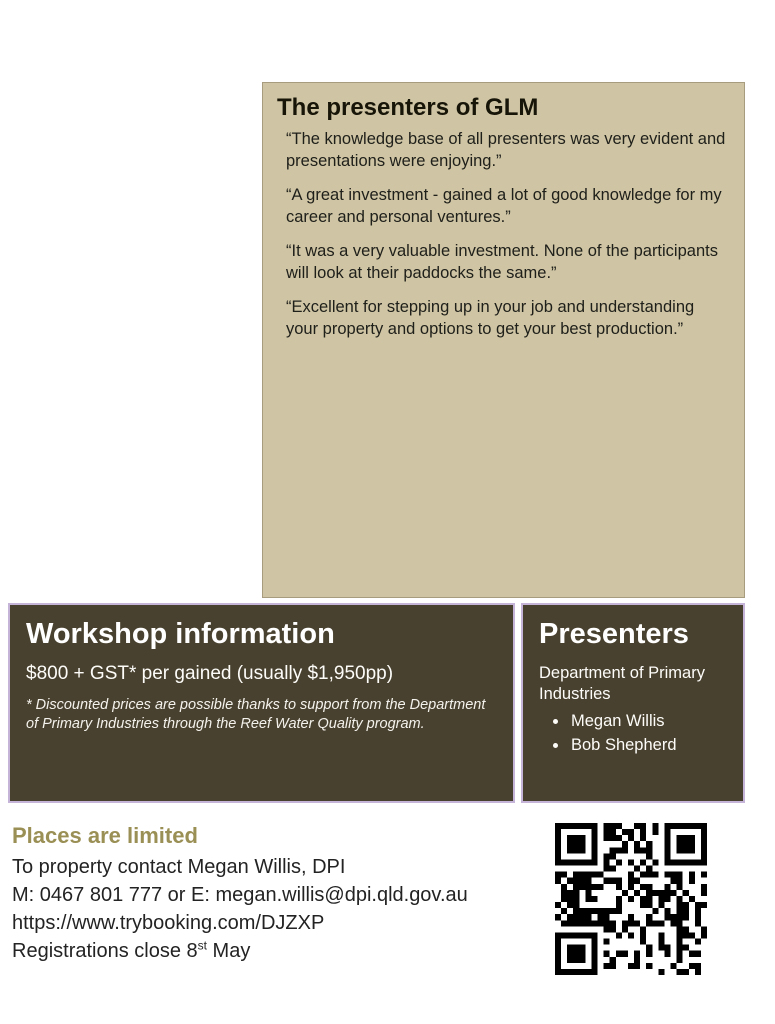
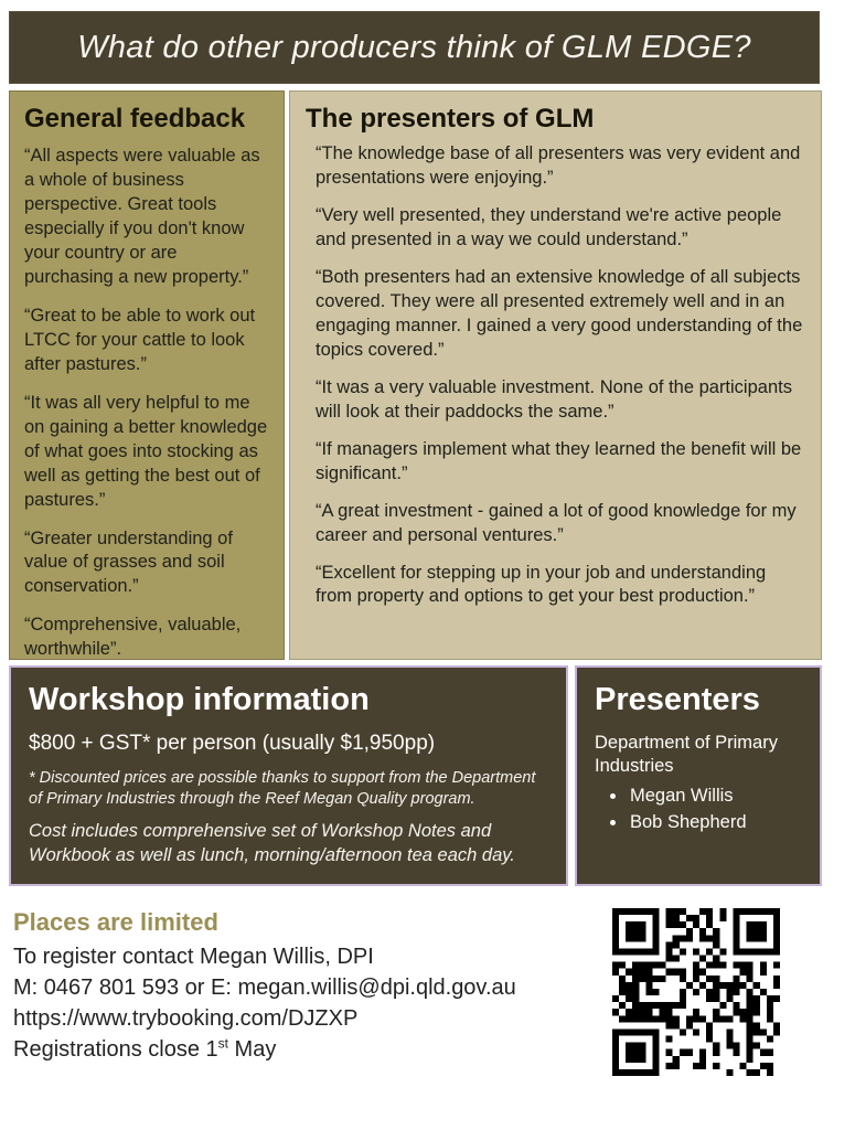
+ What do other producers think of GLM EDGE?
+ General feedback
+ “All aspects were valuable as a whole of business perspective. Great tools especially if you don't know your country or are purchasing a new property.”
+ “Great to be able to work out LTCC for your cattle to look after pastures.”
+ “It was all very helpful to me on gaining a better knowledge of what goes into stocking as well as getting the best out of pastures.”
+ “Greater understanding of value of grasses and soil conservation.”
+ “Comprehensive, valuable, worthwhile”.
  The presenters of GLM
  “The knowledge base of all presenters was very evident and presentations were enjoying.”
+ “Very well presented, they understand we're active people and presented in a way we could understand.”
+ “Both presenters had an extensive knowledge of all subjects covered. They were all presented extremely well and in an engaging manner. I gained a very good understanding of the topics covered.”
- “A great investment - gained a lot of good knowledge for my career and personal ventures.”
+ “It was a very valuable investment. None of the participants will look at their paddocks the same.”
+ “If managers implement what they learned the benefit will be significant.”
- “It was a very valuable investment. None of the participants will look at their paddocks the same.”
+ “A great investment - gained a lot of good knowledge for my career and personal ventures.”
- “Excellent for stepping up in your job and understanding your property and options to get your best production.”
+ “Excellent for stepping up in your job and understanding from property and options to get your best production.”
  Workshop information
- $800 + GST* per gained (usually $1,950pp)
+ $800 + GST* per person (usually $1,950pp)
- * Discounted prices are possible thanks to support from the Department of Primary Industries through the Reef Water Quality program.
+ * Discounted prices are possible thanks to support from the Department of Primary Industries through the Reef Megan Quality program.
+ Cost includes comprehensive set of Workshop Notes and Workbook as well as lunch, morning/afternoon tea each day.
  Presenters
  Department of Primary Industries
  Megan Willis
  Bob Shepherd
  Places are limited
- To property contact Megan Willis, DPI
+ To register contact Megan Willis, DPI
- M: 0467 801 777 or E: megan.willis@dpi.qld.gov.au
+ M: 0467 801 593 or E: megan.willis@dpi.qld.gov.au
  https://www.trybooking.com/DJZXP
- Registrations close 8st May
+ Registrations close 1st May
